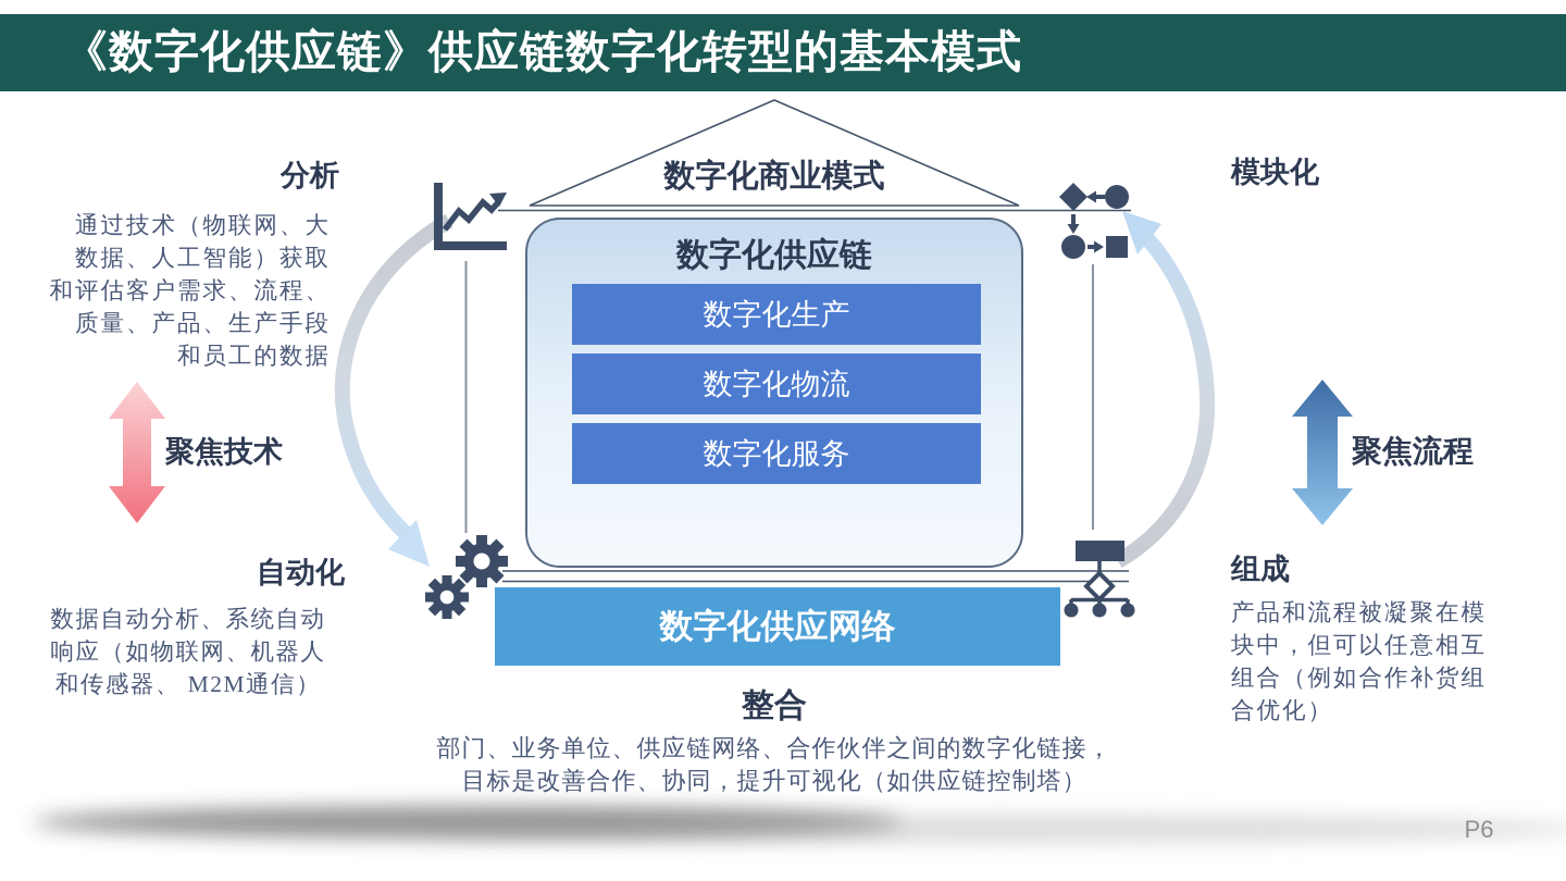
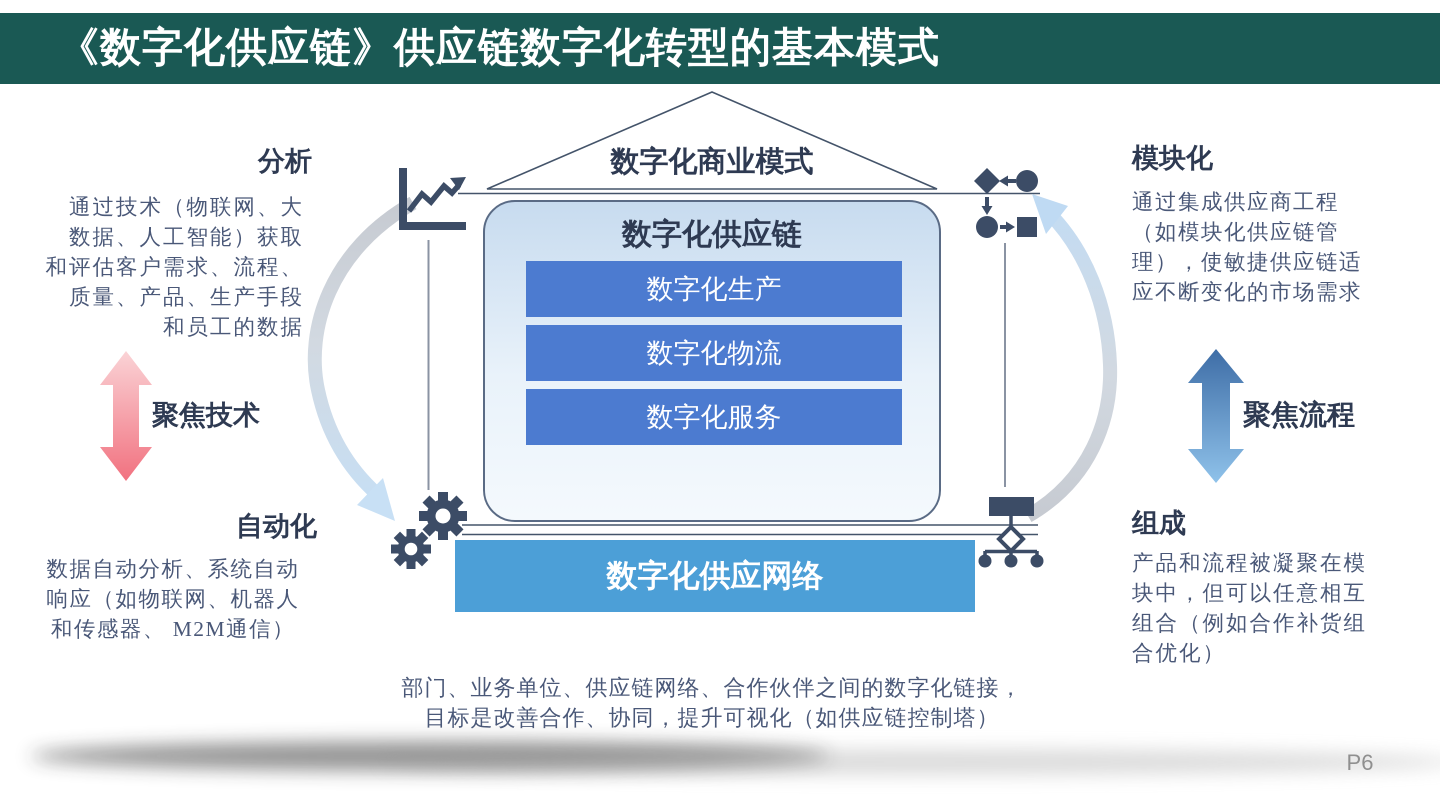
  《数字化供应链》供应链数字化转型的基本模式
  数字化商业模式
  数字化供应链
  数字化生产
  数字化物流
  数字化服务
  数字化供应网络
- 整合
  部门、业务单位、供应链网络、合作伙伴之间的数字化链接，
  目标是改善合作、协同，提升可视化（如供应链控制塔）
  分析
  通过技术（物联网、大
  数据、人工智能）获取
  和评估客户需求、流程、
  质量、产品、生产手段
  和员工的数据
  聚焦技术
  自动化
  数据自动分析、系统自动
  响应（如物联网、机器人
  和传感器、 M2M通信）
  模块化
+ 通过集成供应商工程
+ （如模块化供应链管
+ 理），使敏捷供应链适
+ 应不断变化的市场需求
  聚焦流程
  组成
  产品和流程被凝聚在模
  块中，但可以任意相互
  组合（例如合作补货组
  合优化）
  P6
